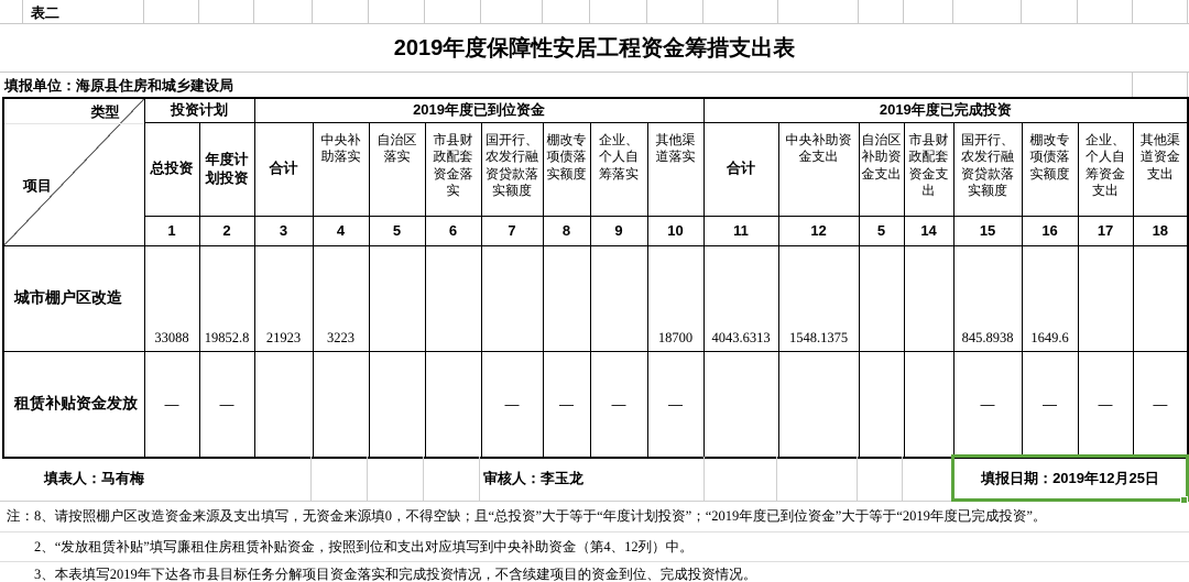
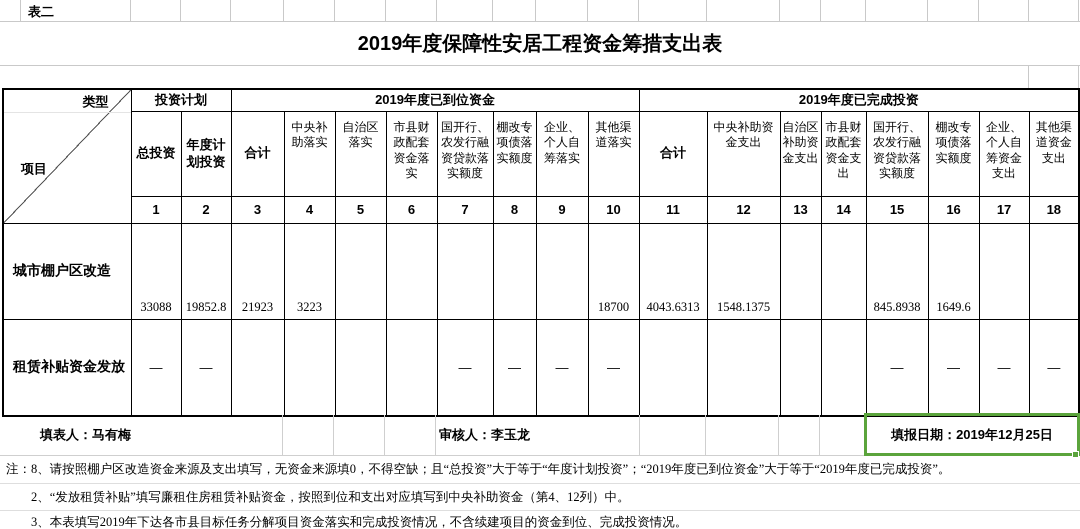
  表二
  2019年度保障性安居工程资金筹措支出表
- 填报单位：海原县住房和城乡建设局
  类型 项目	投资计划	2019年度已到位资金	2019年度已完成投资
  总投资	年度计划投资	合计	中央补助落实	自治区落实	市县财政配套资金落实	国开行、农发行融资贷款落实额度	棚改专项债落实额度	企业、个人自筹落实	其他渠道落实	合计	中央补助资金支出	自治区补助资金支出	市县财政配套资金支出	国开行、农发行融资贷款落实额度	棚改专项债落实额度	企业、个人自筹资金支出	其他渠道资金支出
- 1	2	3	4	5	6	7	8	9	10	11	12	5	14	15	16	17	18
+ 1	2	3	4	5	6	7	8	9	10	11	12	13	14	15	16	17	18
  城市棚户区改造	33088	19852.8	21923	3223						18700	4043.6313	1548.1375			845.8938	1649.6
  租赁补贴资金发放	—	—					—	—	—	—					—	—	—	—
  填表人：马有梅
  审核人：李玉龙
  填报日期：2019年12月25日
  注：8、请按照棚户区改造资金来源及支出填写，无资金来源填0，不得空缺；且“总投资”大于等于“年度计划投资”；“2019年度已到位资金”大于等于“2019年度已完成投资”。
  2、“发放租赁补贴”填写廉租住房租赁补贴资金，按照到位和支出对应填写到中央补助资金（第4、12列）中。
  3、本表填写2019年下达各市县目标任务分解项目资金落实和完成投资情况，不含续建项目的资金到位、完成投资情况。
